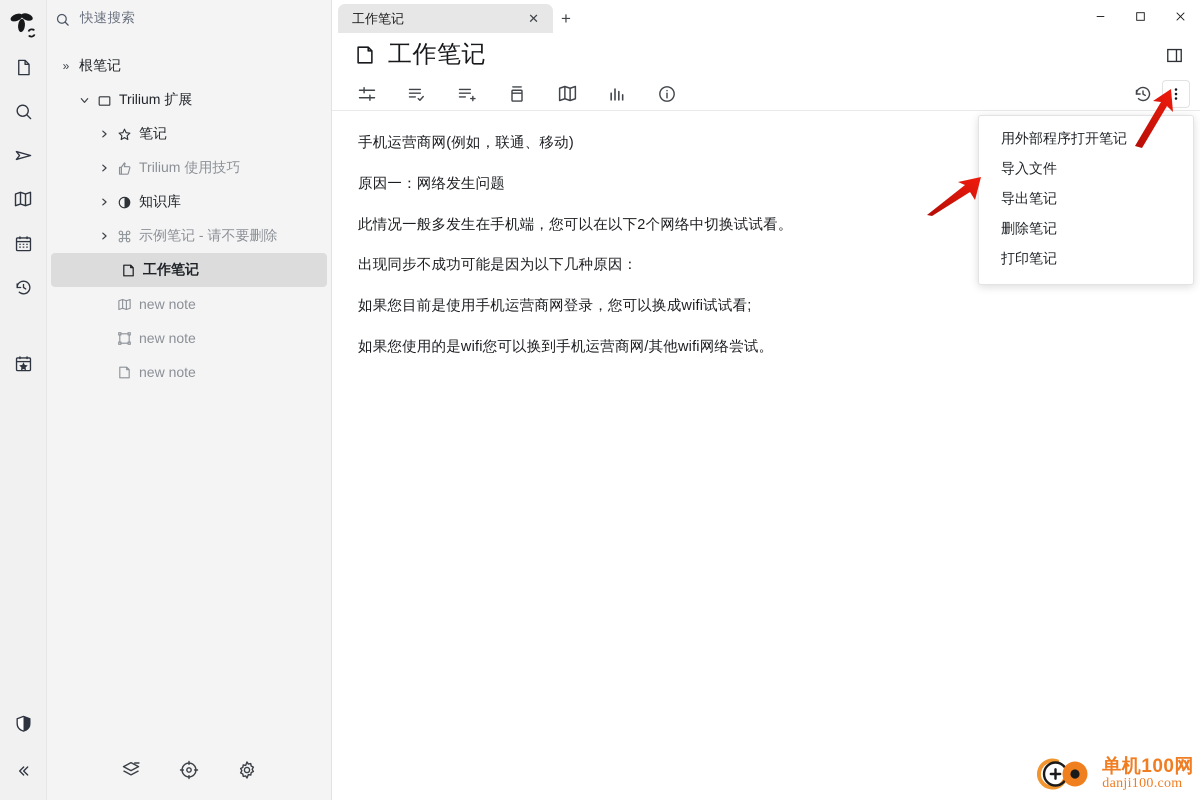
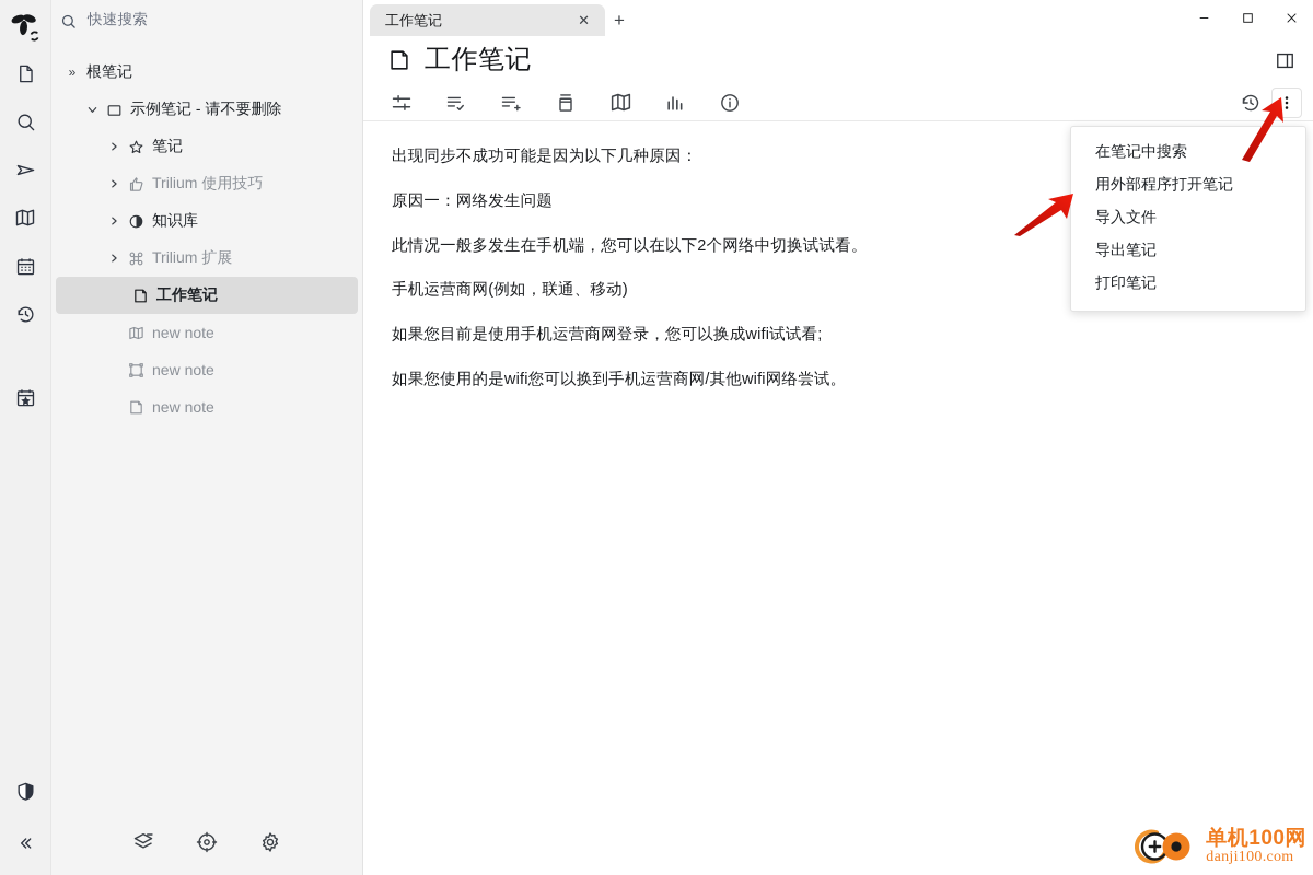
  快速搜索
  »
  根笔记
- Trilium 扩展
+ 示例笔记 - 请不要删除
  笔记
  Trilium 使用技巧
  知识库
- 示例笔记 - 请不要删除
+ Trilium 扩展
  工作笔记
  new note
  new note
  new note
  工作笔记
  ✕
  +
  工作笔记
- 手机运营商网(例如，联通、移动)
+ 出现同步不成功可能是因为以下几种原因：
  原因一：网络发生问题
  此情况一般多发生在手机端，您可以在以下2个网络中切换试试看。
- 出现同步不成功可能是因为以下几种原因：
+ 手机运营商网(例如，联通、移动)
  如果您目前是使用手机运营商网登录，您可以换成wifi试试看;
  如果您使用的是wifi您可以换到手机运营商网/其他wifi网络尝试。
+ 在笔记中搜索
  用外部程序打开笔记
  导入文件
  导出笔记
- 删除笔记
  打印笔记
  单机100网
  danji100.com
